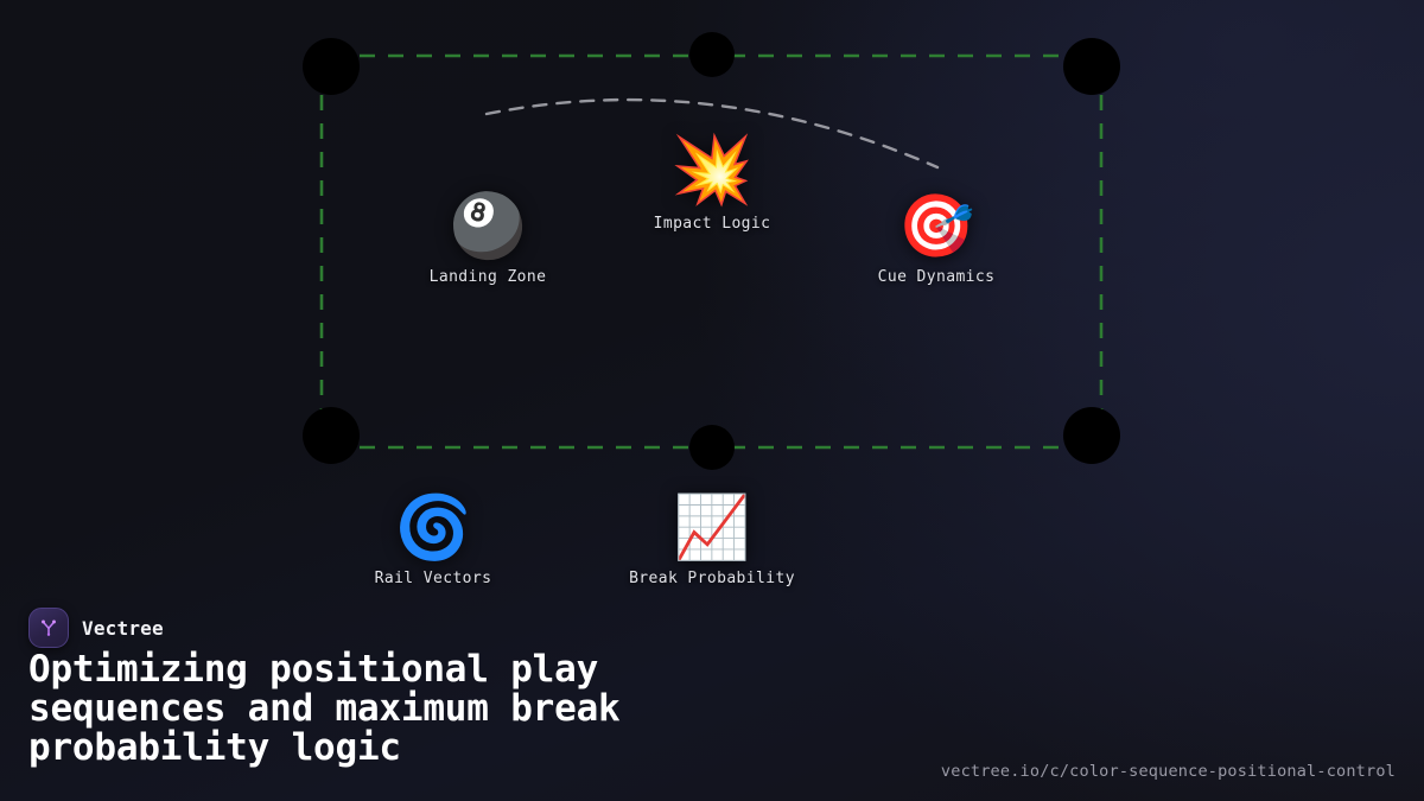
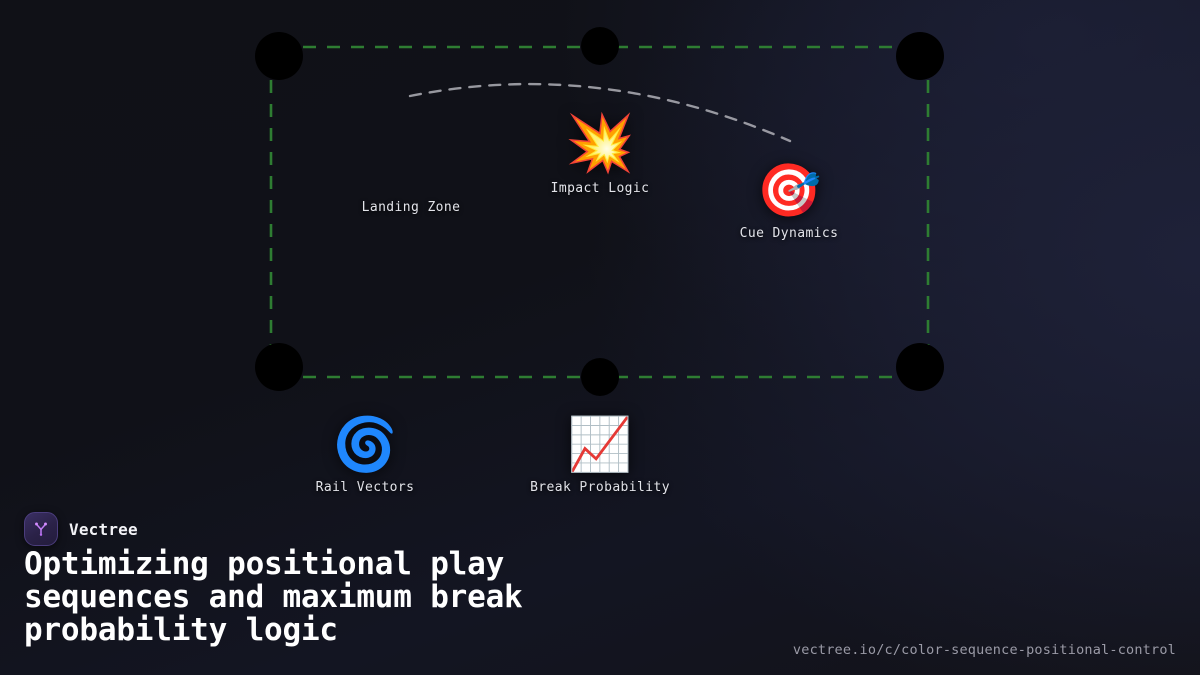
- 🎱
  Landing Zone
  💥
  Impact Logic
  🎯
  Cue Dynamics
  🌀
  Rail Vectors
  📈
  Break Probability
  Vectree
  Optimizing positional play
  sequences and maximum break
  probability logic
  vectree.io/c/color-sequence-positional-control
